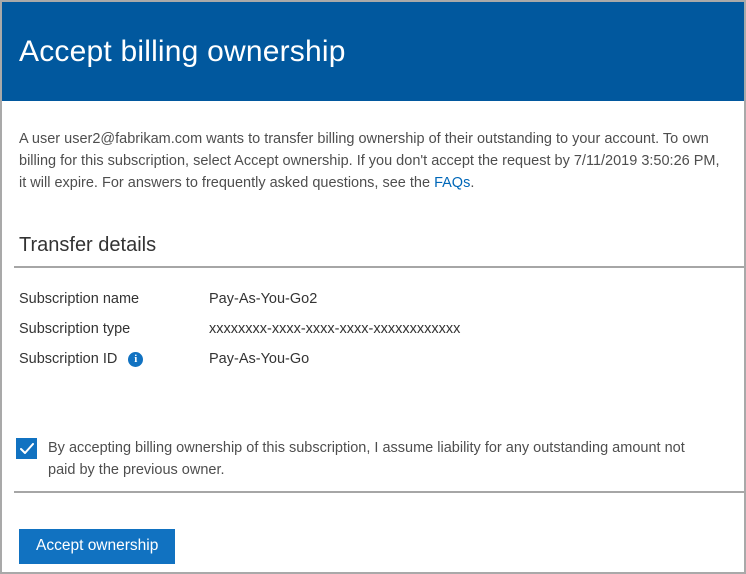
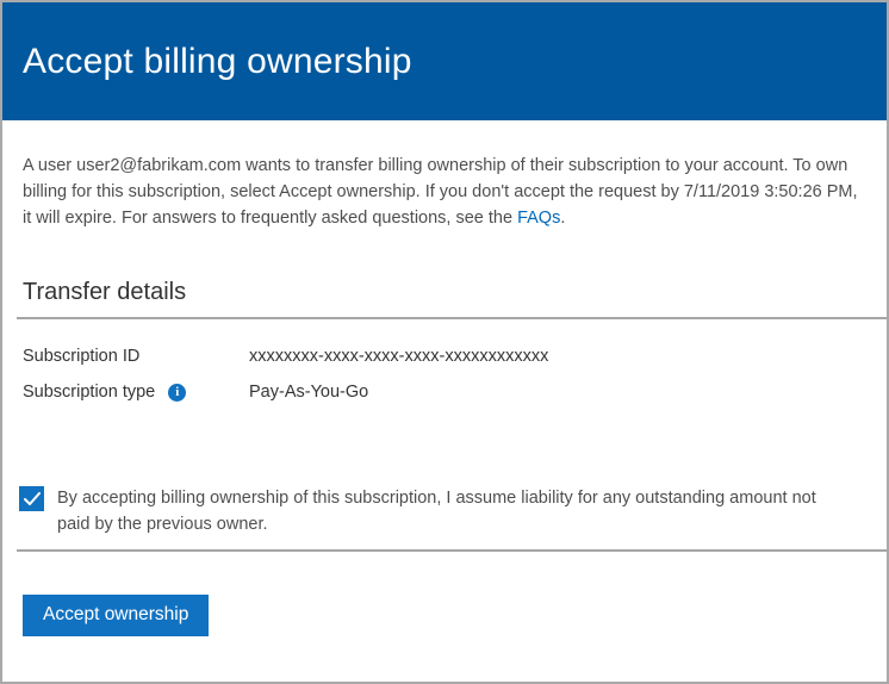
  Accept billing ownership
- A user user2@fabrikam.com wants to transfer billing ownership of their outstanding to your account. To own billing for this subscription, select Accept ownership. If you don't accept the request by 7/11/2019 3:50:26 PM, it will expire. For answers to frequently asked questions, see the FAQs.
+ A user user2@fabrikam.com wants to transfer billing ownership of their subscription to your account. To own billing for this subscription, select Accept ownership. If you don't accept the request by 7/11/2019 3:50:26 PM, it will expire. For answers to frequently asked questions, see the FAQs.
  Transfer details
- Subscription name
- Pay-As-You-Go2
- Subscription type
+ Subscription ID
  xxxxxxxx-xxxx-xxxx-xxxx-xxxxxxxxxxxx
- Subscription ID
+ Subscription type
  i
  Pay-As-You-Go
  By accepting billing ownership of this subscription, I assume liability for any outstanding amount not paid by the previous owner.
  Accept ownership
